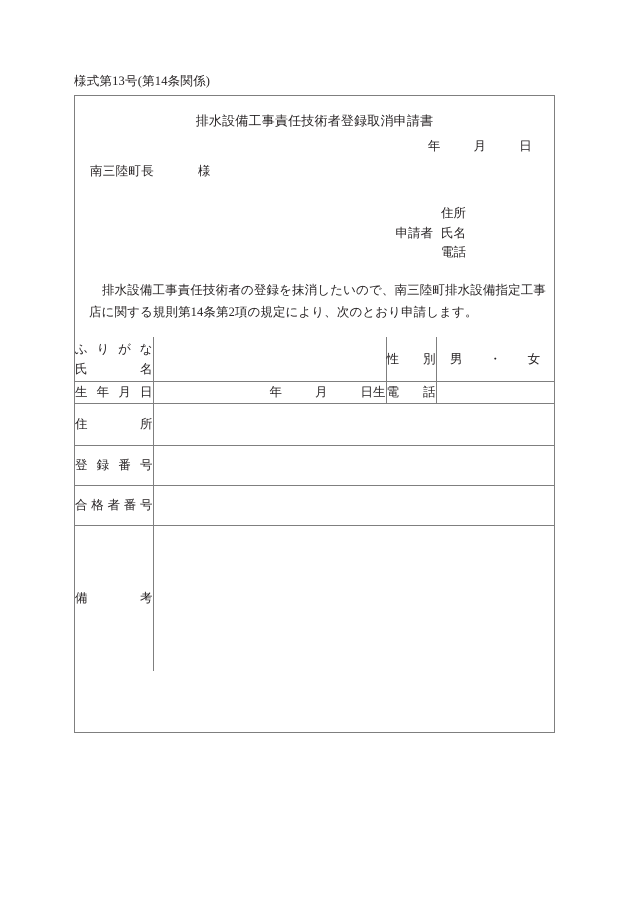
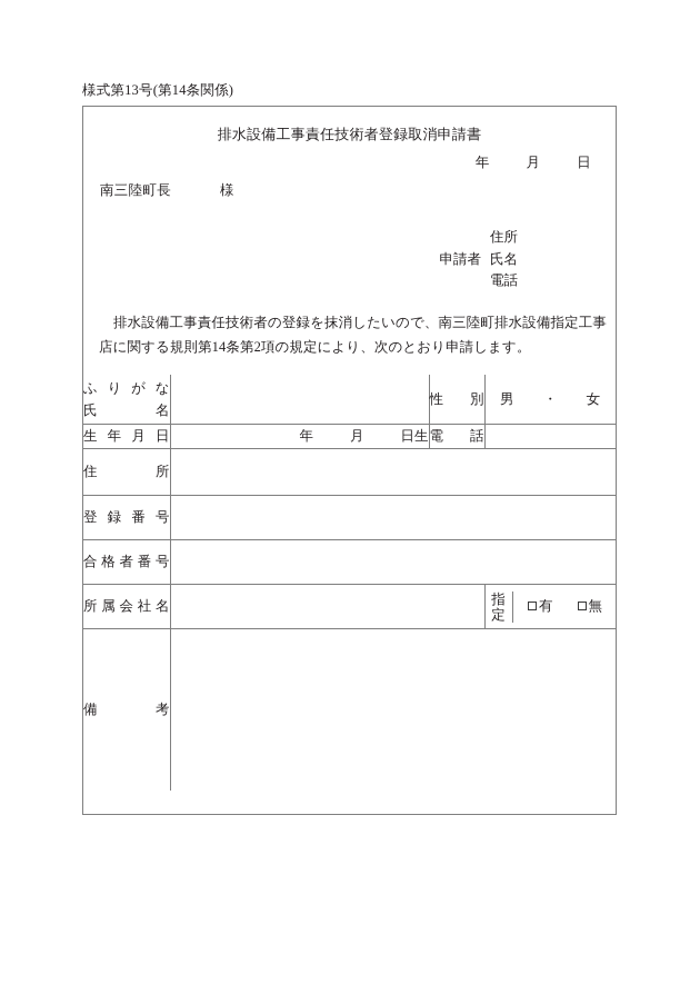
  様式第13号(第14条関係)
  排水設備工事責任技術者登録取消申請書
  年 月 日
  南三陸町長 様
  住所
  申請者
  氏名
  電話
  排水設備工事責任技術者の登録を抹消したいので、南三陸町排水設備指定工事店に関する規則第14条第2項の規定により、次のとおり申請します。
  ふりがな 氏名		性別	男 ・ 女
  生年月日	年 月 日生	電話
  住所
  登録番号
  合格者番号
+ 所属会社名
+ 指 定	有 無
  備考
